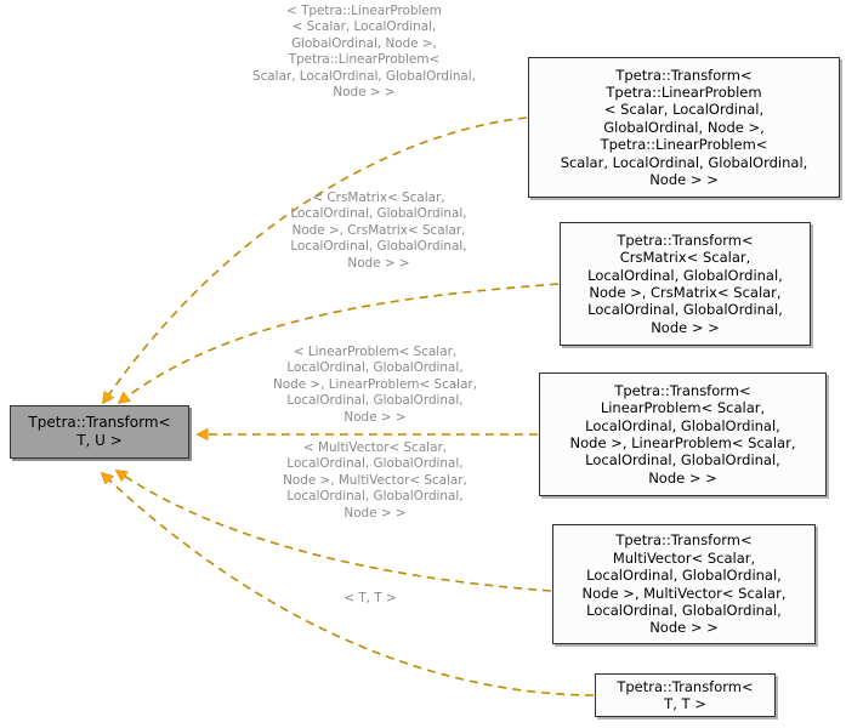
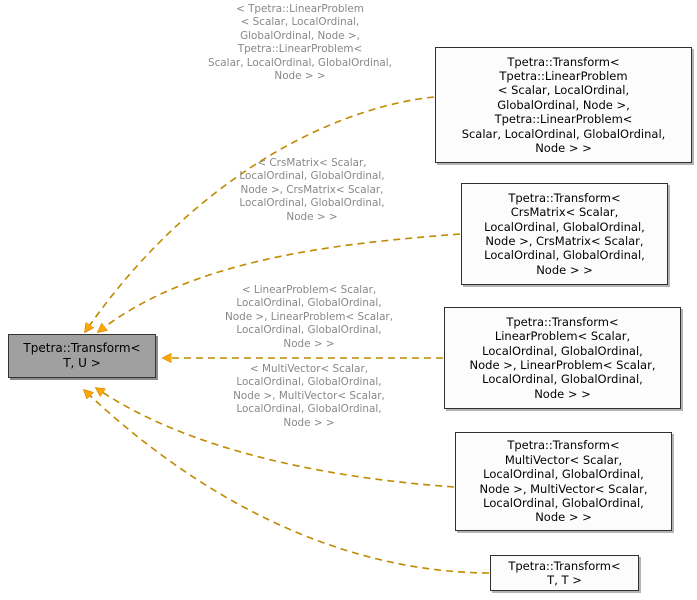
  Tpetra::Transform<
  T, U >
  Tpetra::Transform<
  Tpetra::LinearProblem
  < Scalar, LocalOrdinal,
  GlobalOrdinal, Node >,
  Tpetra::LinearProblem<
  Scalar, LocalOrdinal, GlobalOrdinal,
  Node > >
  Tpetra::Transform<
  CrsMatrix< Scalar,
  LocalOrdinal, GlobalOrdinal,
  Node >, CrsMatrix< Scalar,
  LocalOrdinal, GlobalOrdinal,
  Node > >
  Tpetra::Transform<
  LinearProblem< Scalar,
  LocalOrdinal, GlobalOrdinal,
  Node >, LinearProblem< Scalar,
  LocalOrdinal, GlobalOrdinal,
  Node > >
  Tpetra::Transform<
  MultiVector< Scalar,
  LocalOrdinal, GlobalOrdinal,
  Node >, MultiVector< Scalar,
  LocalOrdinal, GlobalOrdinal,
  Node > >
  Tpetra::Transform<
  T, T >
  < Tpetra::LinearProblem
  < Scalar, LocalOrdinal,
  GlobalOrdinal, Node >,
  Tpetra::LinearProblem<
  Scalar, LocalOrdinal, GlobalOrdinal,
  Node > >
  < CrsMatrix< Scalar,
  LocalOrdinal, GlobalOrdinal,
  Node >, CrsMatrix< Scalar,
  LocalOrdinal, GlobalOrdinal,
  Node > >
  < LinearProblem< Scalar,
  LocalOrdinal, GlobalOrdinal,
  Node >, LinearProblem< Scalar,
  LocalOrdinal, GlobalOrdinal,
  Node > >
  < MultiVector< Scalar,
  LocalOrdinal, GlobalOrdinal,
  Node >, MultiVector< Scalar,
  LocalOrdinal, GlobalOrdinal,
  Node > >
- < T, T >
